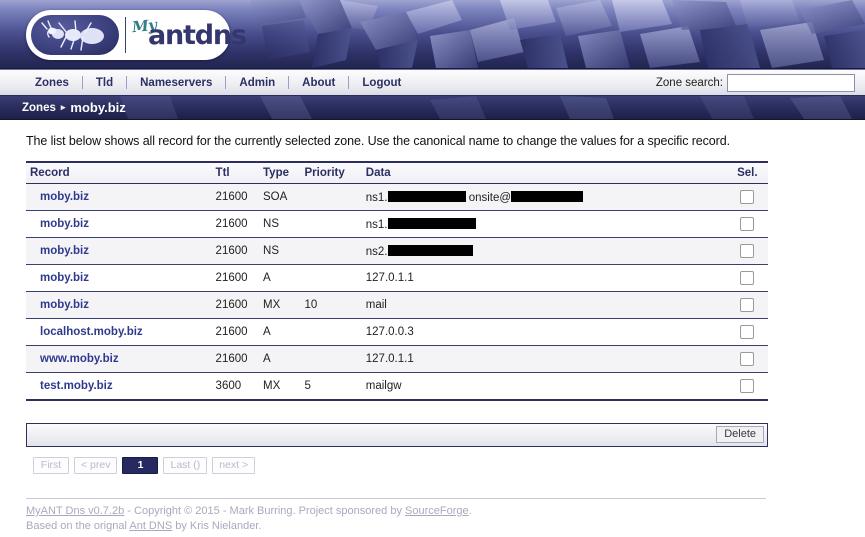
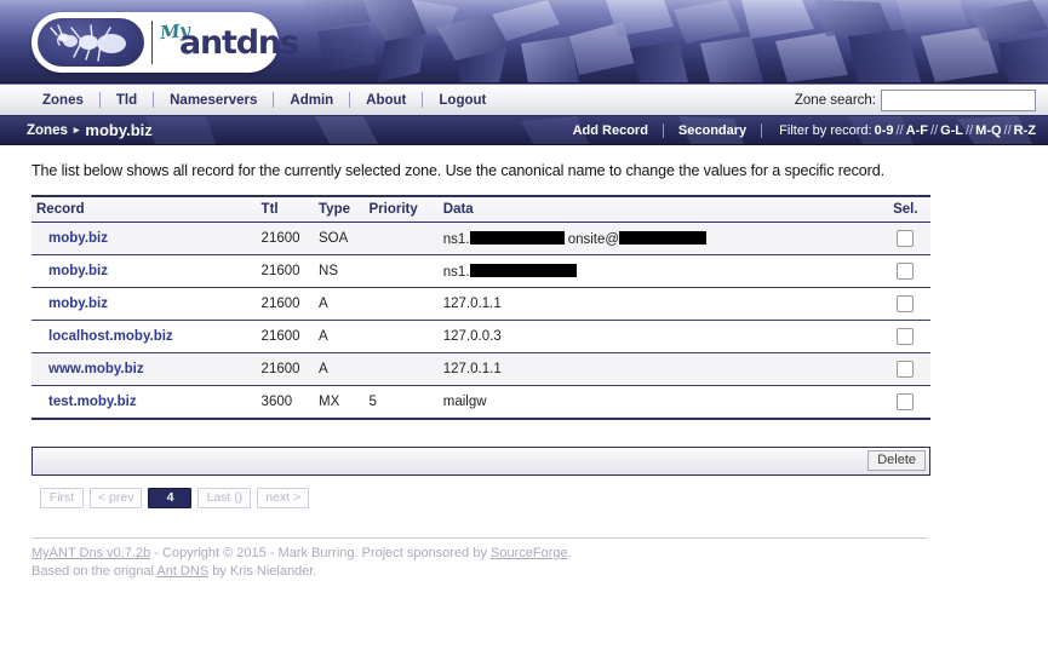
  antdns
  Zones
  Tld
  Nameservers
  Admin
  About
  Logout
  Zone search:
  Zones
  ▸
  moby.biz
+ Add Record
+ Secondary
+ Filter by record:
+ 0-9 // A-F // G-L // M-Q // R-Z
  The list below shows all record for the currently selected zone. Use the canonical name to change the values for a specific record.
  Record	Ttl	Type	Priority	Data	Sel.
  moby.biz	21600	SOA		ns1. onsite@
  moby.biz	21600	NS		ns1.
- moby.biz	21600	NS		ns2.
  moby.biz	21600	A		127.0.1.1
- moby.biz	21600	MX	10	mail
  localhost.moby.biz	21600	A		127.0.0.3
  www.moby.biz	21600	A		127.0.1.1
  test.moby.biz	3600	MX	5	mailgw
  Delete
  First
  < prev
- 1
+ 4
  Last ()
  next >
  MyANT Dns v0.7.2b - Copyright © 2015 - Mark Burring. Project sponsored by SourceForge.
  Based on the orignal Ant DNS by Kris Nielander.
